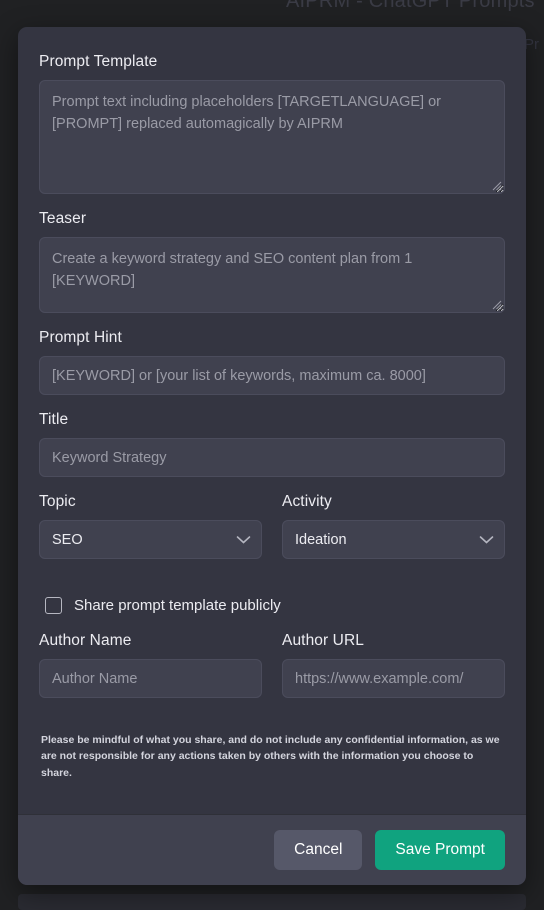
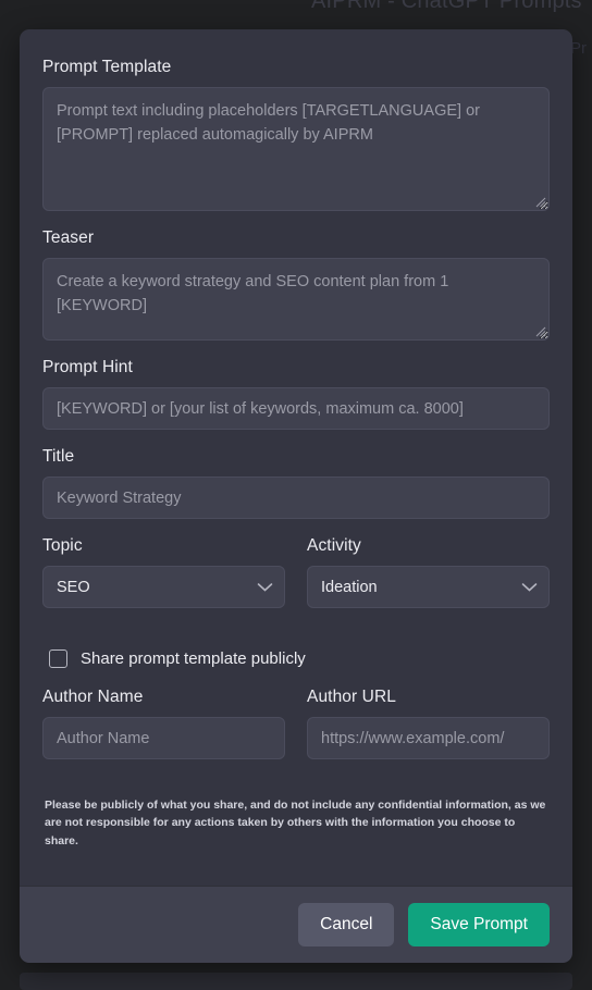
  AIPRM - ChatGPT Prompts
  Pr
  Prompt Template
  Teaser
  Prompt Hint
  [KEYWORD] or [your list of keywords, maximum ca. 8000]
  Title
  Keyword Strategy
  Topic
  SEO
  Activity
  Ideation
  Share prompt template publicly
  Author Name
  Author Name
  Author URL
  https://www.example.com/
- Please be mindful of what you share, and do not include any confidential information, as we are not responsible for any actions taken by others with the information you choose to share.
+ Please be publicly of what you share, and do not include any confidential information, as we are not responsible for any actions taken by others with the information you choose to share.
  Cancel
  Save Prompt
